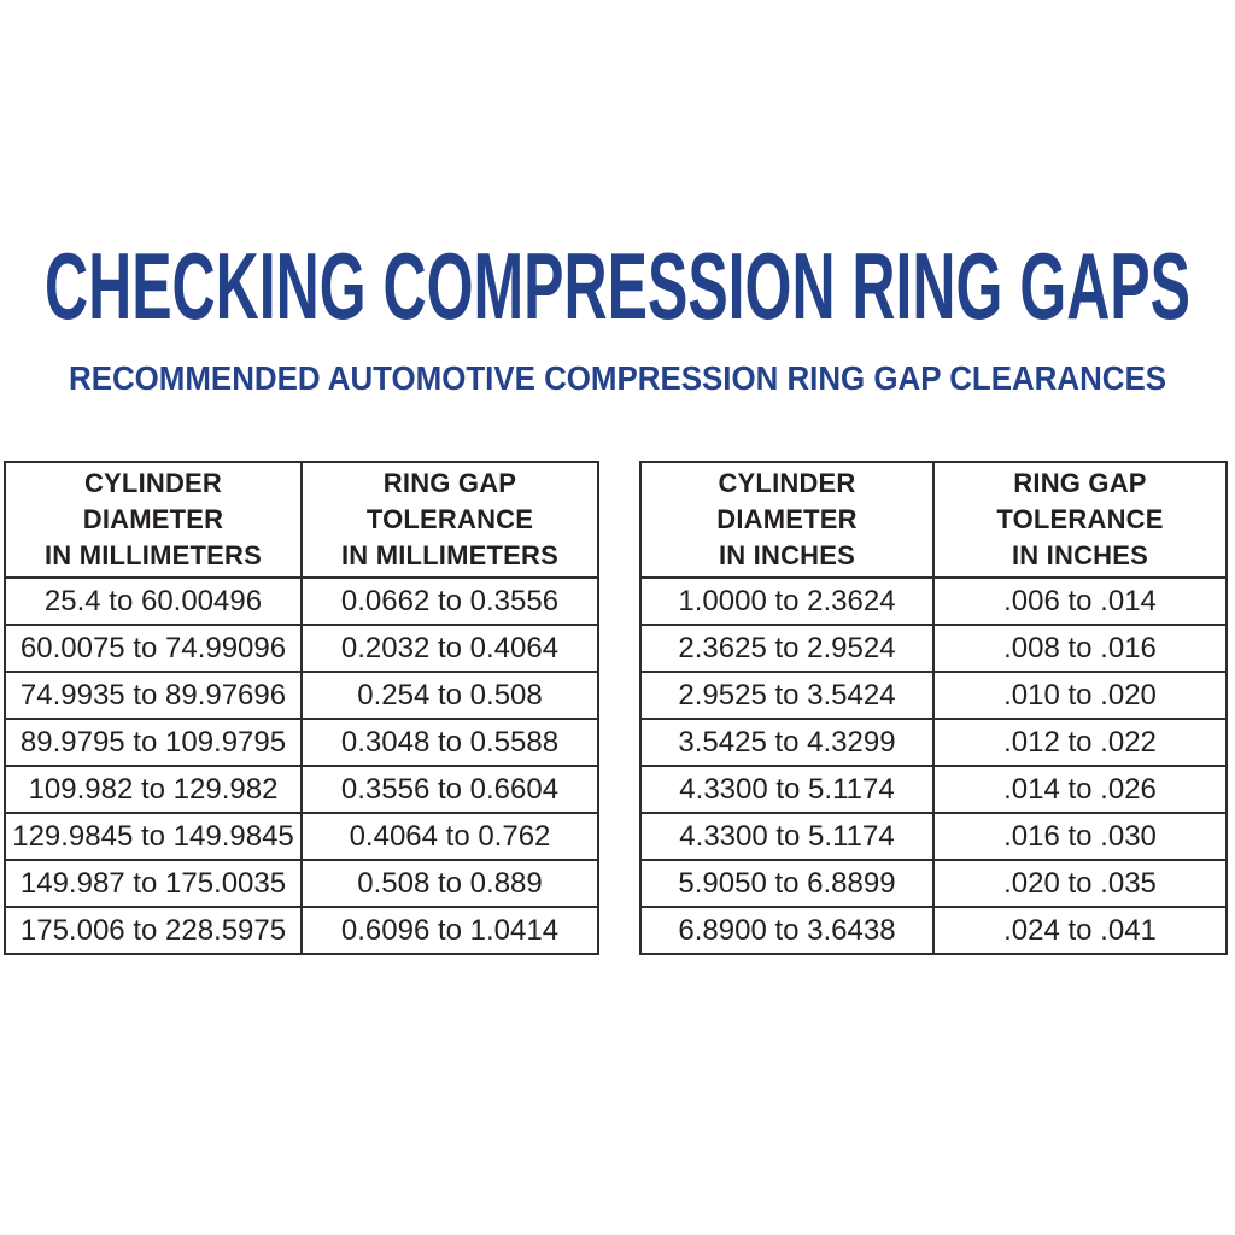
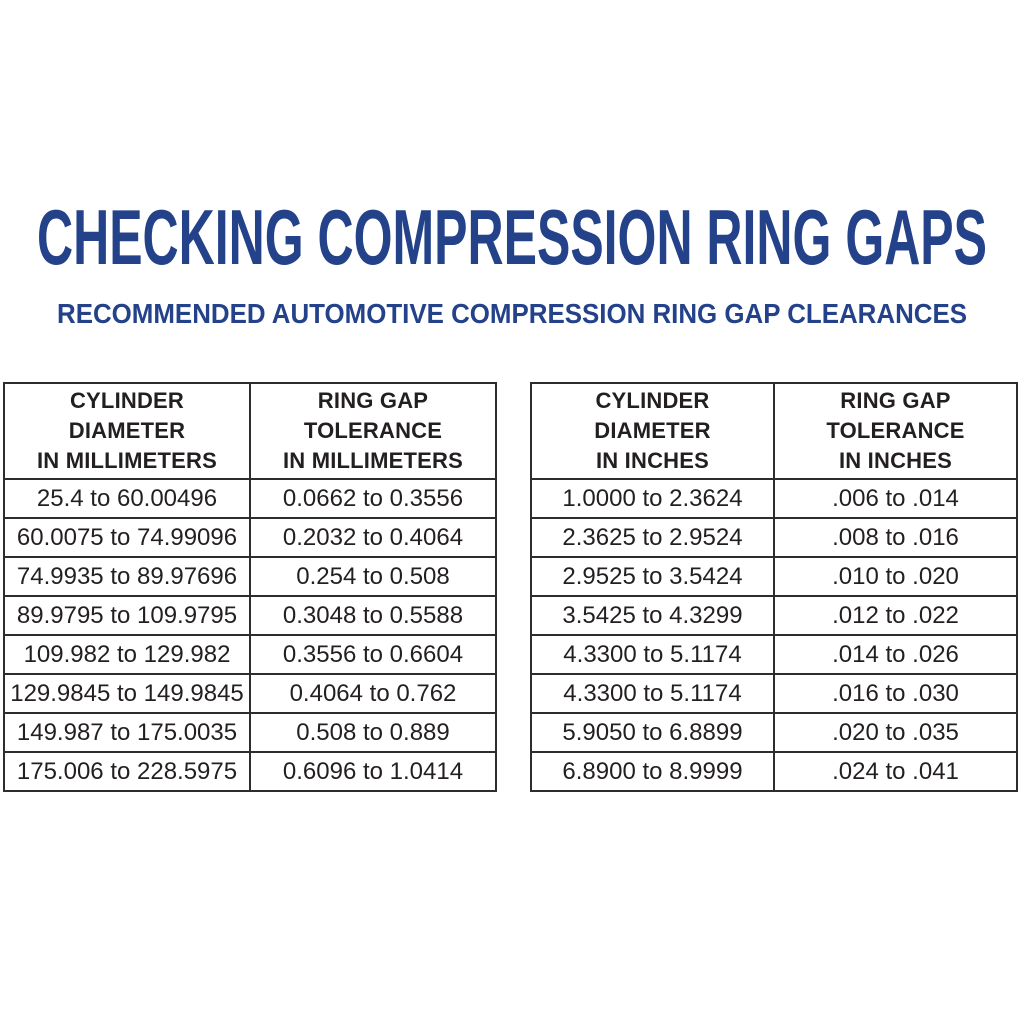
  CHECKING COMPRESSION RING GAPS
  RECOMMENDED AUTOMOTIVE COMPRESSION RING GAP CLEARANCES
  CYLINDER
  DIAMETER
  IN MILLIMETERS
  RING GAP
  TOLERANCE
  IN MILLIMETERS
  25.4 to 60.00496
  0.0662 to 0.3556
  60.0075 to 74.99096
  0.2032 to 0.4064
  74.9935 to 89.97696
  0.254 to 0.508
  89.9795 to 109.9795
  0.3048 to 0.5588
  109.982 to 129.982
  0.3556 to 0.6604
  129.9845 to 149.9845
  0.4064 to 0.762
  149.987 to 175.0035
  0.508 to 0.889
  175.006 to 228.5975
  0.6096 to 1.0414
  CYLINDER
  DIAMETER
  IN INCHES
  RING GAP
  TOLERANCE
  IN INCHES
  1.0000 to 2.3624
  .006 to .014
  2.3625 to 2.9524
  .008 to .016
  2.9525 to 3.5424
  .010 to .020
  3.5425 to 4.3299
  .012 to .022
  4.3300 to 5.1174
  .014 to .026
  4.3300 to 5.1174
  .016 to .030
  5.9050 to 6.8899
  .020 to .035
- 6.8900 to 3.6438
+ 6.8900 to 8.9999
  .024 to .041
